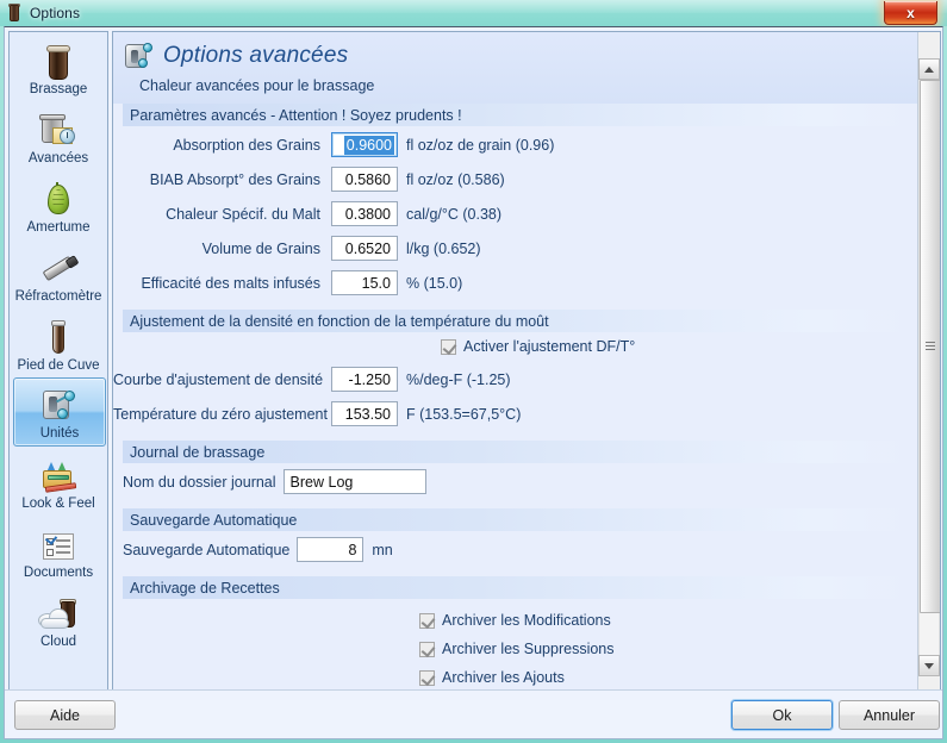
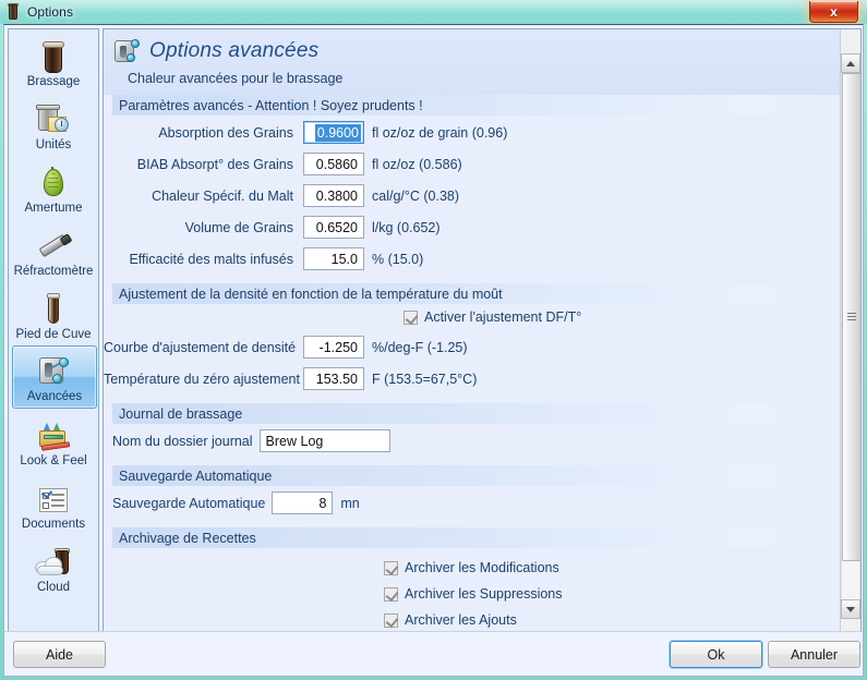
  Options
  x
  Brassage
- Avancées
+ Unités
  Amertume
  Réfractomètre
  Pied de Cuve
- Unités
+ Avancées
  Look & Feel
  Documents
  Cloud
  Options avancées
  Chaleur avancées pour le brassage
  Paramètres avancés - Attention ! Soyez prudents !
  Absorption des Grains
  0.9600
  fl oz/oz de grain (0.96)
  BIAB Absorpt° des Grains
  0.5860
  fl oz/oz (0.586)
  Chaleur Spécif. du Malt
  0.3800
  cal/g/°C (0.38)
  Volume de Grains
  0.6520
  l/kg (0.652)
  Efficacité des malts infusés
  15.0
  % (15.0)
  Ajustement de la densité en fonction de la température du moût
  Activer l'ajustement DF/T°
  Courbe d'ajustement de densité
  -1.250
  %/deg-F (-1.25)
  Température du zéro ajustement
  153.50
  F (153.5=67,5°C)
  Journal de brassage
  Nom du dossier journal
  Brew Log
  Sauvegarde Automatique
  Sauvegarde Automatique
  8
  mn
  Archivage de Recettes
  Archiver les Modifications
  Archiver les Suppressions
  Archiver les Ajouts
  Aide
  Ok
  Annuler
